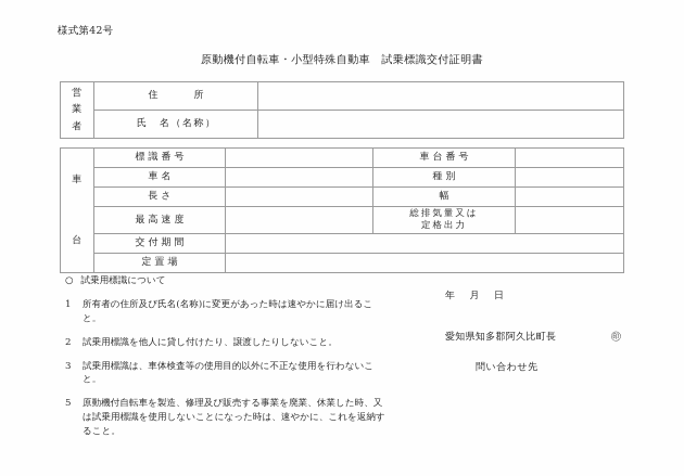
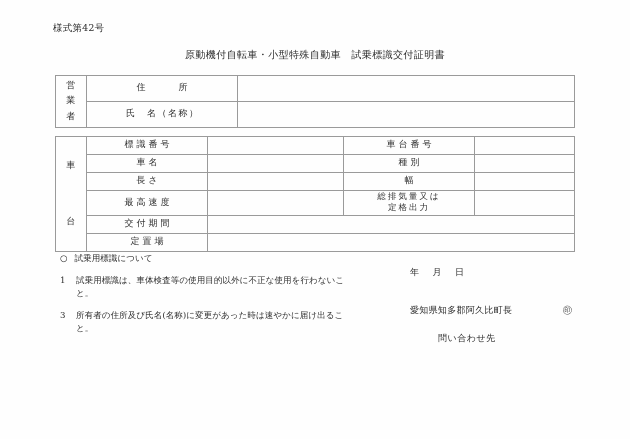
  様式第42号
  原動機付自転車・小型特殊自動車 試乗標識交付証明書
  営 業 者	住 所
  氏 名（名称）
  車 台	標識番号		車台番号
  車名		種別
  長さ		幅
  最高速度		総排気量又は 定格出力
  交付期間
  定置場
  ○ 試乗用標識について
  1
- 所有者の住所及び氏名(名称)に変更があった時は速やかに届け出ること。
+ 試乗用標識は、車体検査等の使用目的以外に不正な使用を行わないこと。
- 2
- 試乗用標識を他人に貸し付けたり、譲渡したりしないこと。
  3
- 試乗用標識は、車体検査等の使用目的以外に不正な使用を行わないこと。
+ 所有者の住所及び氏名(名称)に変更があった時は速やかに届け出ること。
- 5
- 原動機付自転車を製造、修理及び販売する事業を廃業、休業した時、又は試乗用標識を使用しないことになった時は、速やかに、これを返納すること。
  年 月 日
  愛知県知多郡阿久比町長 ㊞
  問い合わせ先
